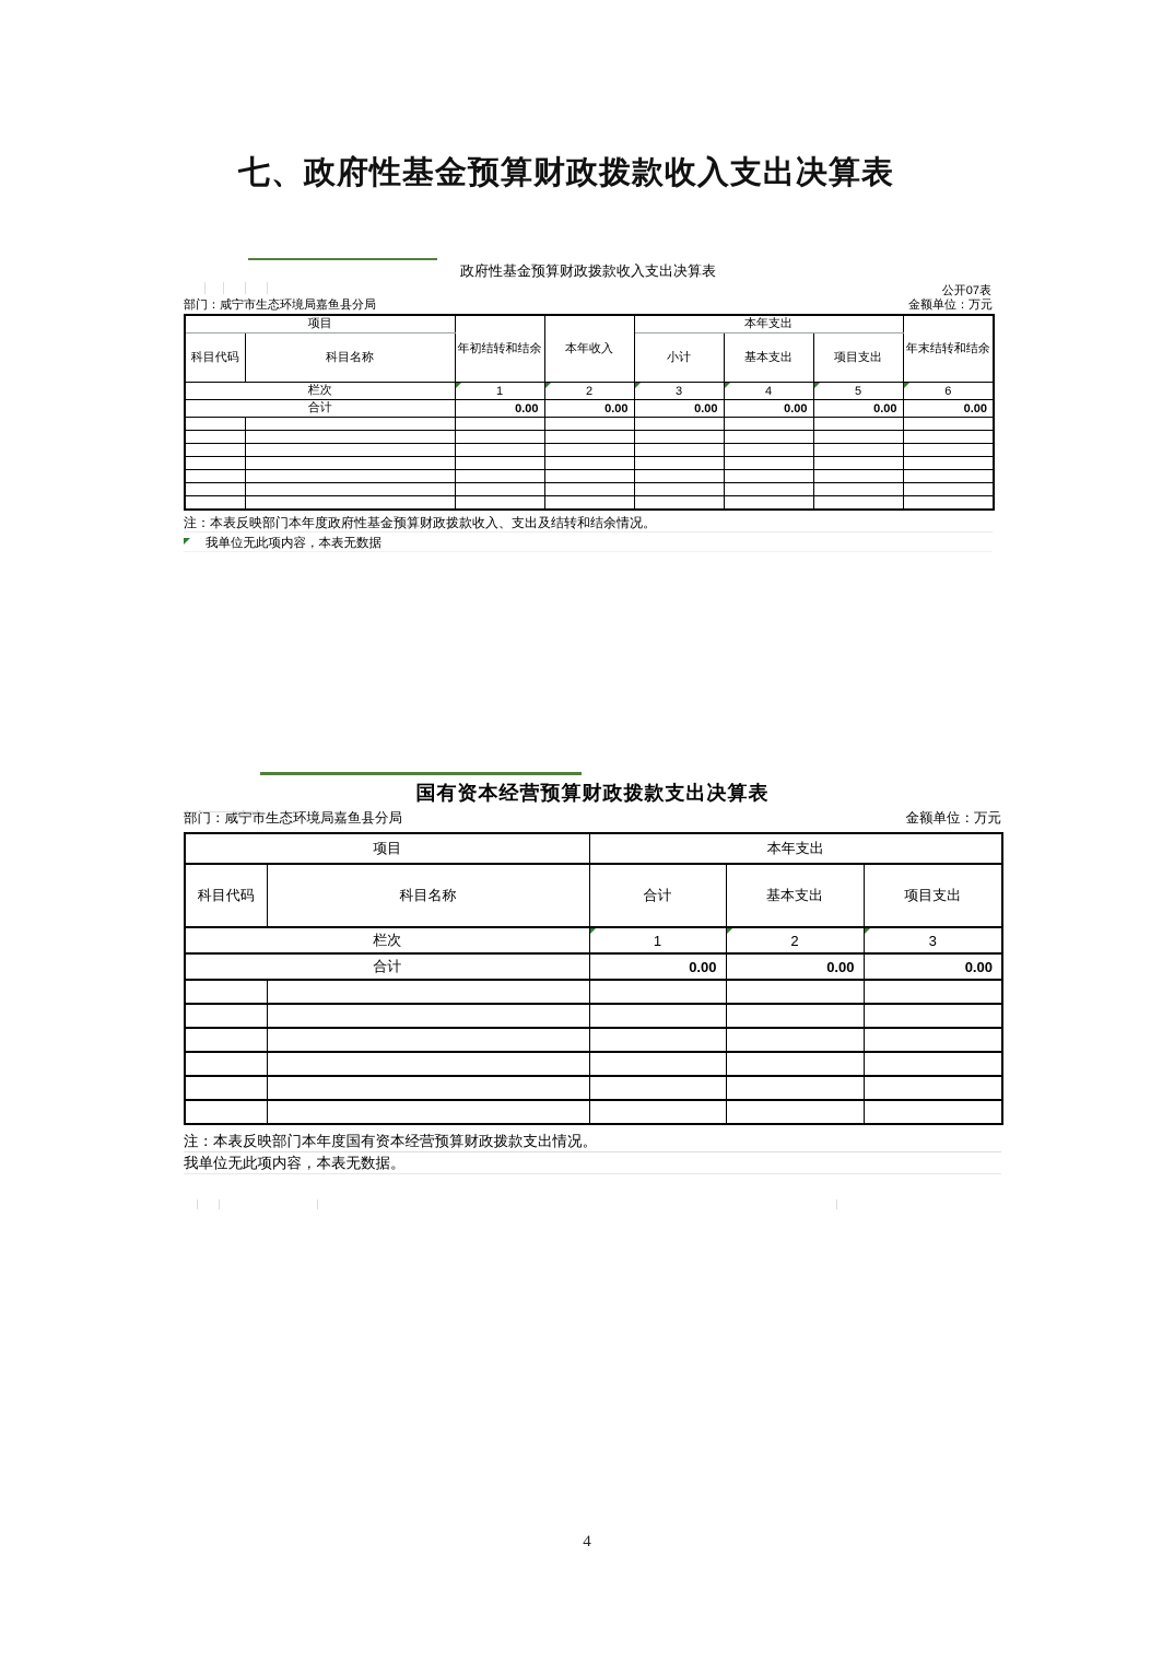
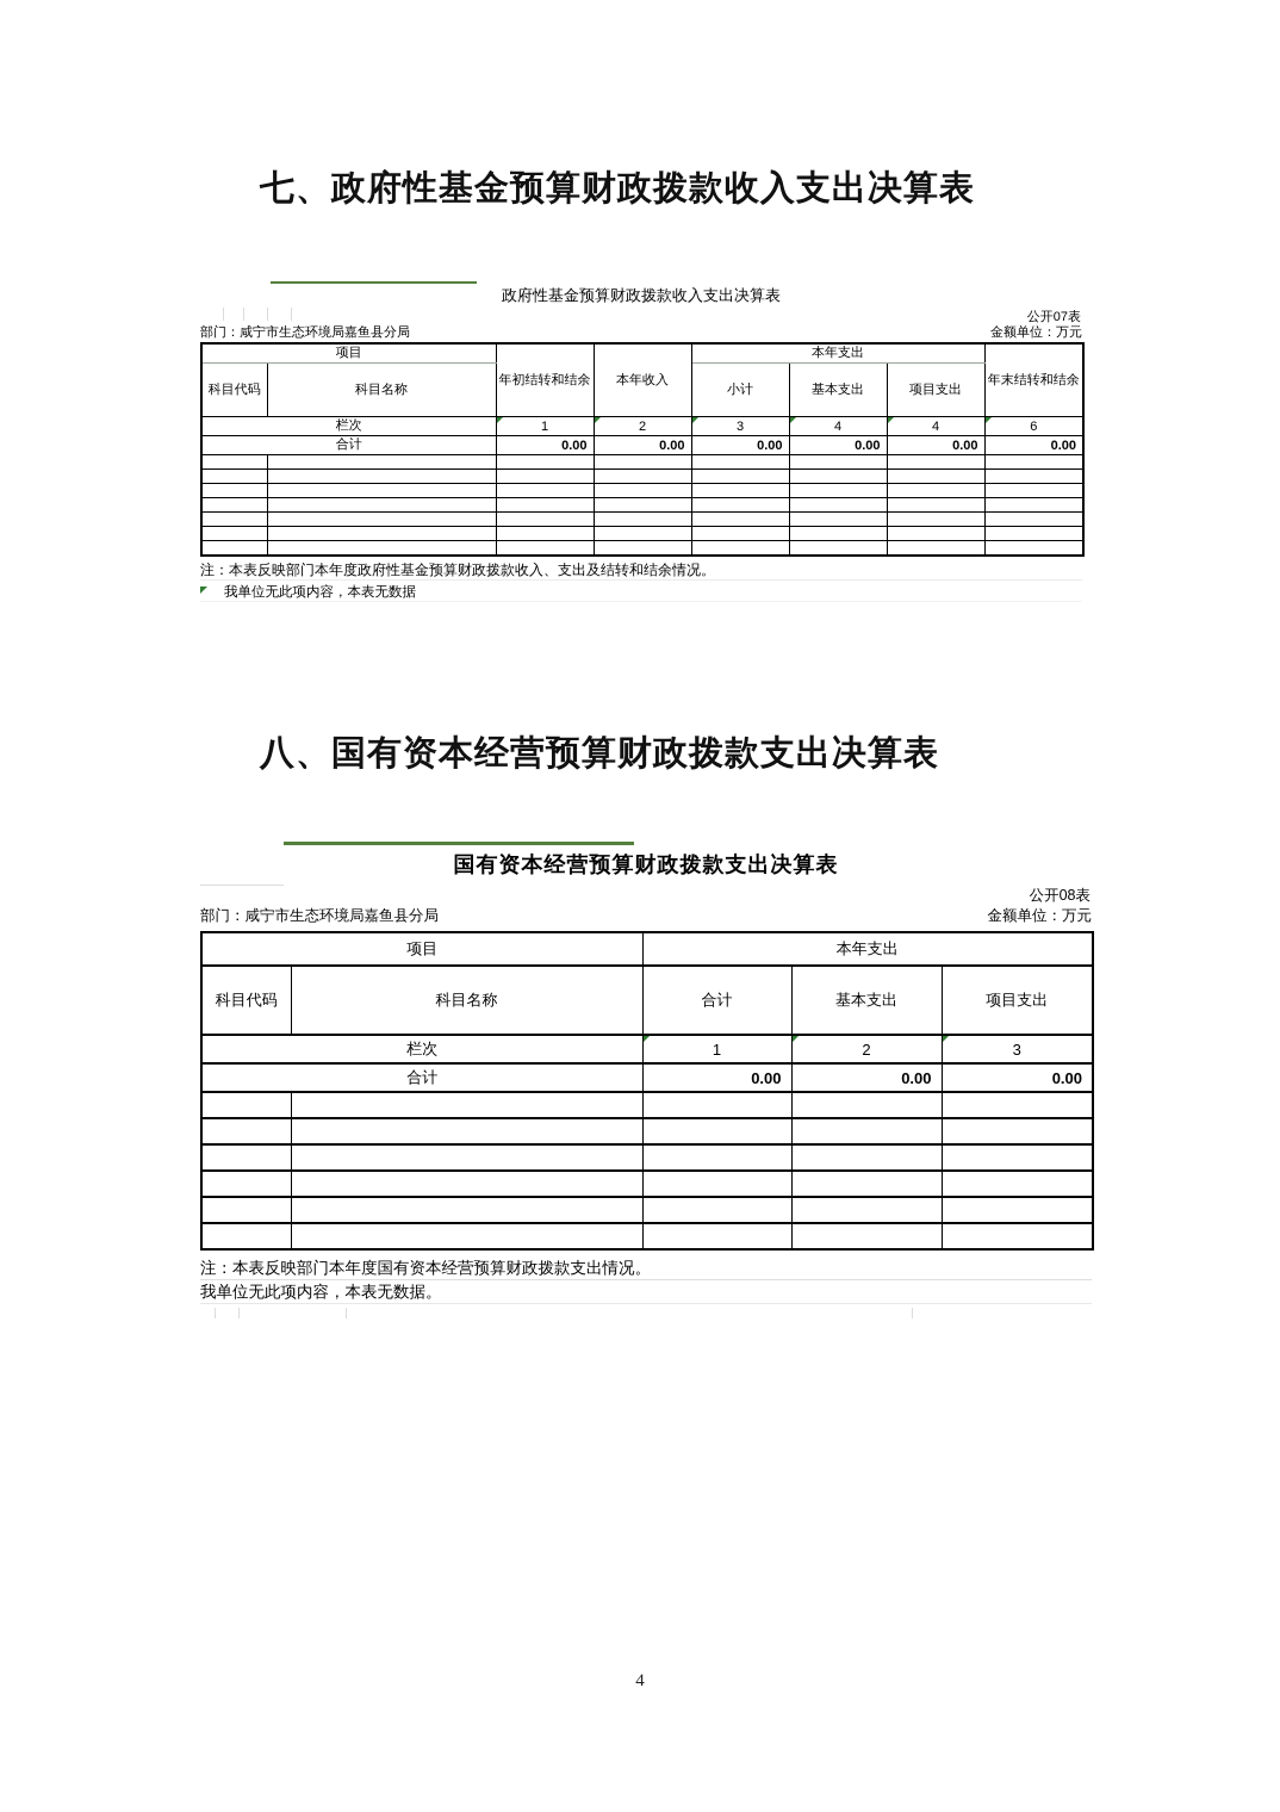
  七、政府性基金预算财政拨款收入支出决算表
  政府性基金预算财政拨款收入支出决算表
  公开07表
  部门：咸宁市生态环境局嘉鱼县分局
  金额单位：万元
  项目	年初结转和结余	本年收入	本年支出	年末结转和结余
  科目代码	科目名称	小计	基本支出	项目支出
- 栏次	1	2	3	4	5	6
+ 栏次	1	2	3	4	4	6
  合计	0.00	0.00	0.00	0.00	0.00	0.00
  注：本表反映部门本年度政府性基金预算财政拨款收入、支出及结转和结余情况。
  我单位无此项内容，本表无数据
+ 八、国有资本经营预算财政拨款支出决算表
  国有资本经营预算财政拨款支出决算表
+ 公开08表
  部门：咸宁市生态环境局嘉鱼县分局
  金额单位：万元
  项目	本年支出
  科目代码	科目名称	合计	基本支出	项目支出
  栏次	1	2	3
  合计	0.00	0.00	0.00
  注：本表反映部门本年度国有资本经营预算财政拨款支出情况。
  我单位无此项内容，本表无数据。
  4
